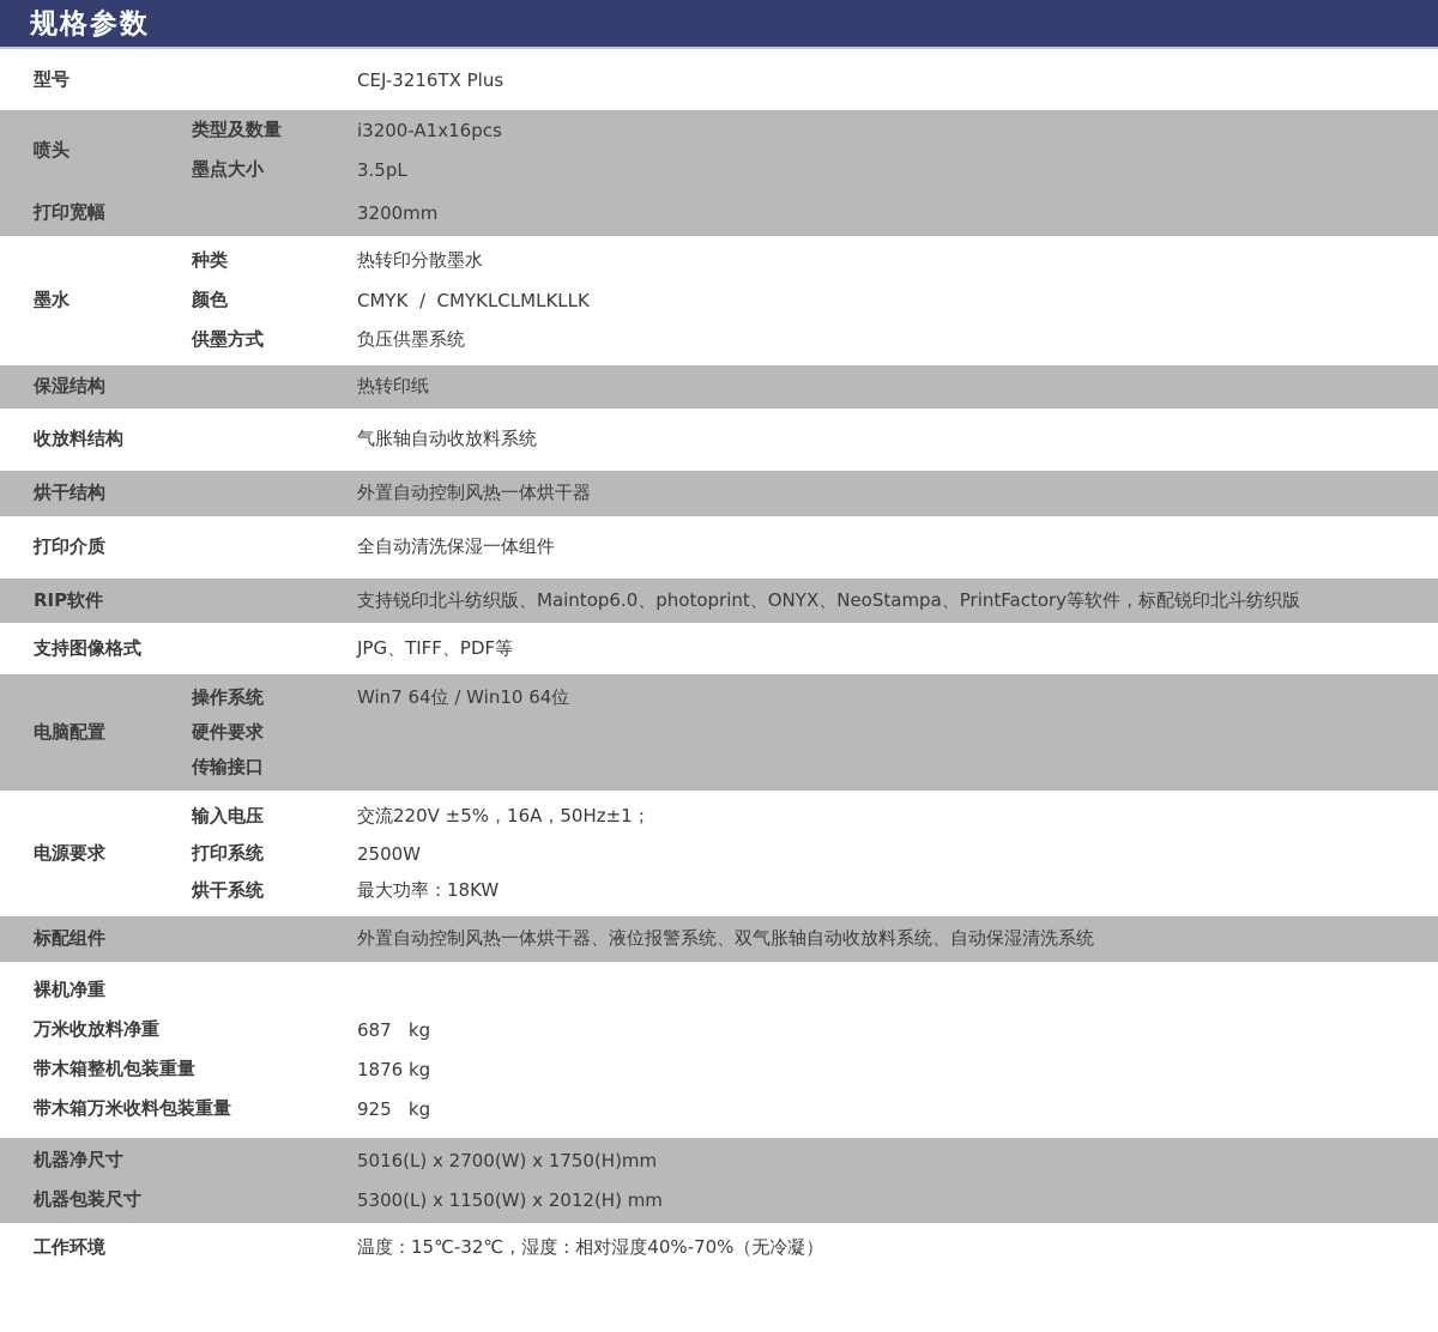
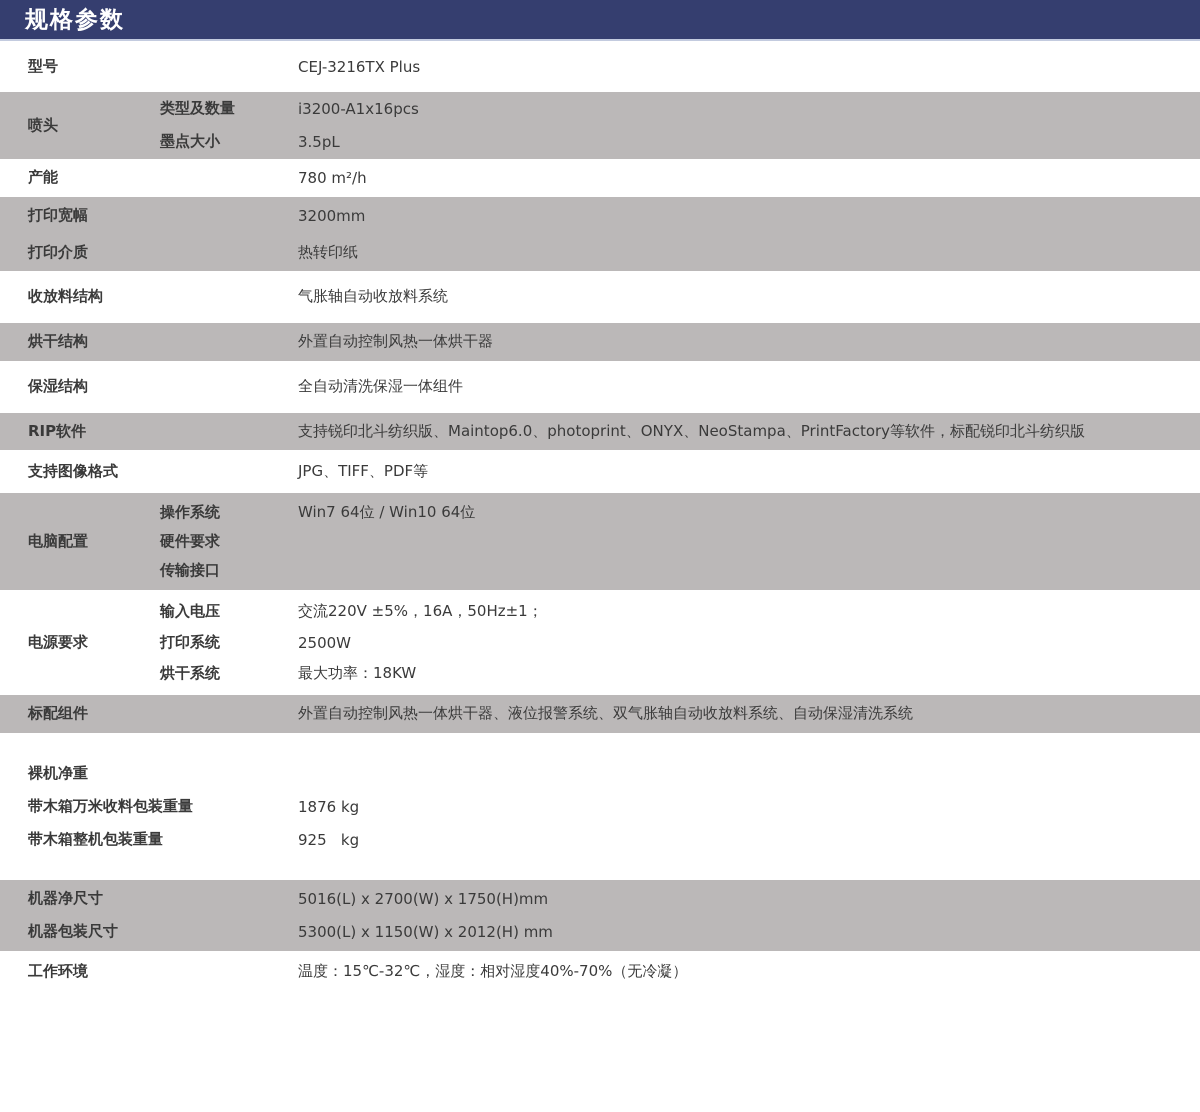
  规格参数
  型号
  CEJ-3216TX Plus
  喷头
  类型及数量
  i3200-A1x16pcs
  墨点大小
  3.5pL
+ 产能
+ 780 m²/h
  打印宽幅
  3200mm
- 墨水
- 种类
- 热转印分散墨水
- 颜色
- CMYK / CMYKLCLMLKLLK
- 供墨方式
- 负压供墨系统
- 保湿结构
+ 打印介质
  热转印纸
  收放料结构
  气胀轴自动收放料系统
  烘干结构
  外置自动控制风热一体烘干器
- 打印介质
+ 保湿结构
  全自动清洗保湿一体组件
  RIP软件
  支持锐印北斗纺织版、Maintop6.0、photoprint、ONYX、NeoStampa、PrintFactory等软件，标配锐印北斗纺织版
  支持图像格式
  JPG、TIFF、PDF等
  电脑配置
  操作系统
  Win7 64位 / Win10 64位
  硬件要求
  传输接口
  电源要求
  输入电压
  交流220V ±5%，16A，50Hz±1；
  打印系统
  2500W
  烘干系统
  最大功率：18KW
  标配组件
  外置自动控制风热一体烘干器、液位报警系统、双气胀轴自动收放料系统、自动保湿清洗系统
  裸机净重
- 万米收放料净重
- 687 kg
- 带木箱整机包装重量
+ 带木箱万米收料包装重量
  1876 kg
- 带木箱万米收料包装重量
+ 带木箱整机包装重量
  925 kg
  机器净尺寸
  5016(L) x 2700(W) x 1750(H)mm
  机器包装尺寸
  5300(L) x 1150(W) x 2012(H) mm
  工作环境
  温度：15℃-32℃，湿度：相对湿度40%-70%（无冷凝）
